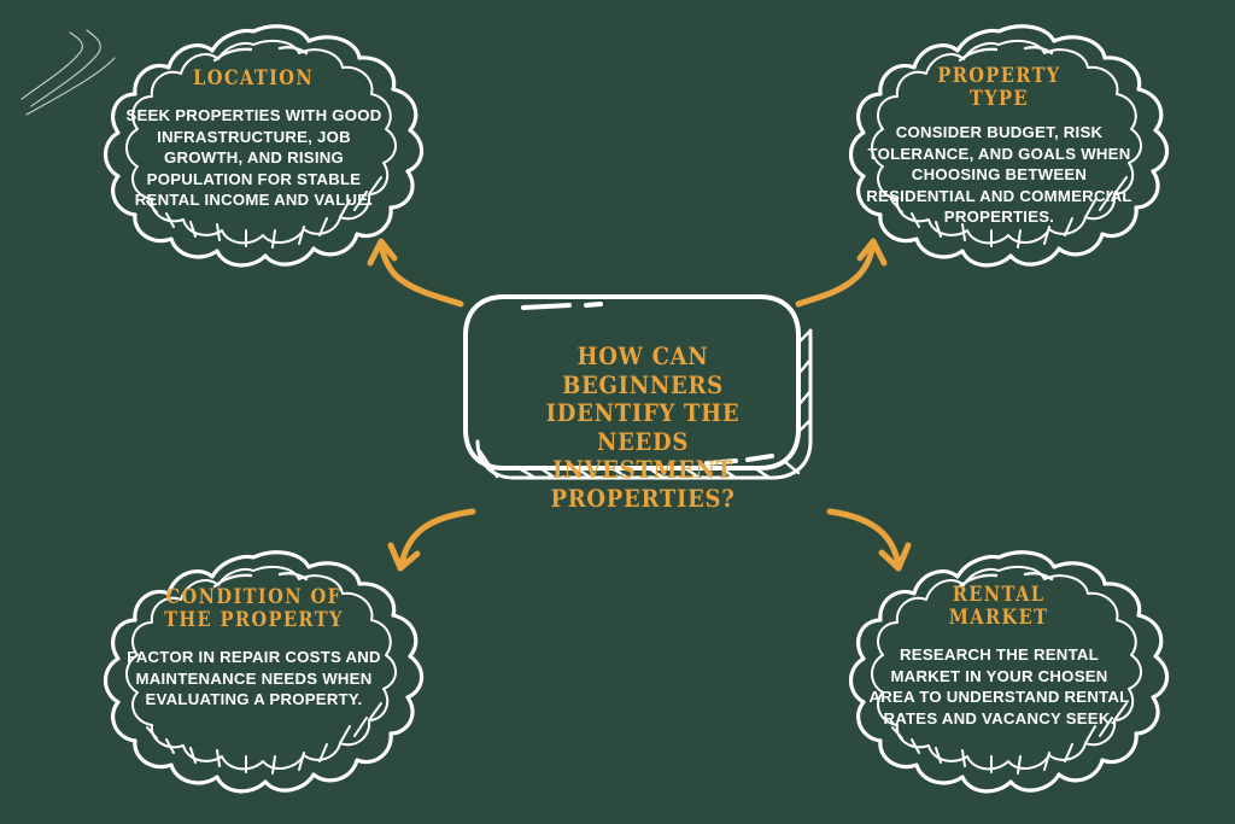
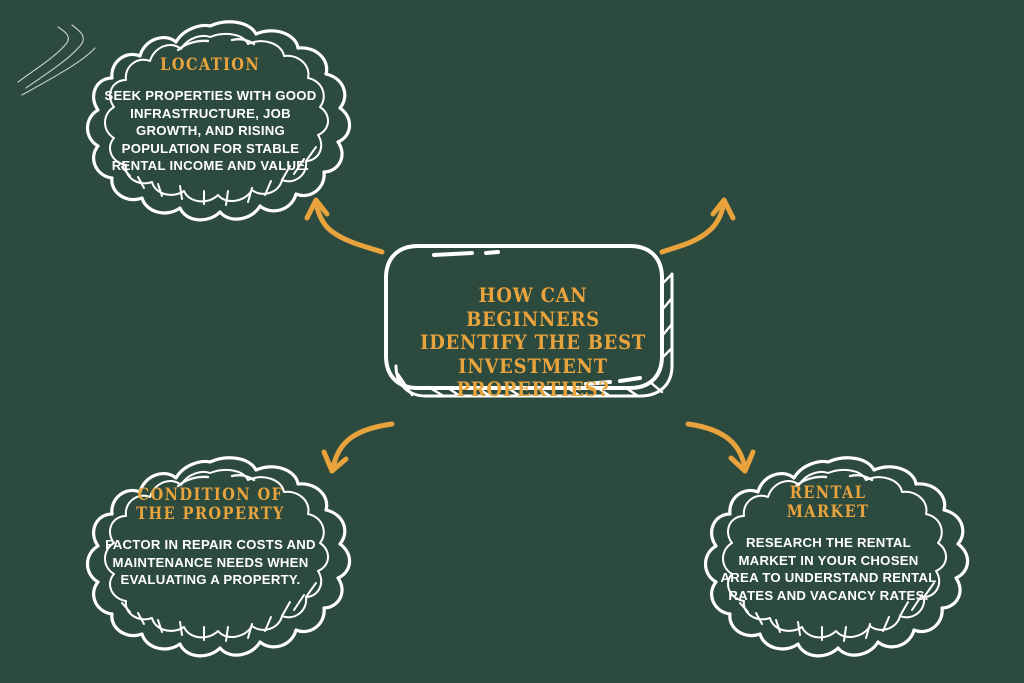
  LOCATION
  SEEK PROPERTIES WITH GOOD INFRASTRUCTURE, JOB GROWTH, AND RISING POPULATION FOR STABLE RENTAL INCOME AND VALUE.
- PROPERTY
- TYPE
- CONSIDER BUDGET, RISK TOLERANCE, AND GOALS WHEN CHOOSING BETWEEN RESIDENTIAL AND COMMERCIAL PROPERTIES.
  CONDITION OF
  THE PROPERTY
  FACTOR IN REPAIR COSTS AND MAINTENANCE NEEDS WHEN EVALUATING A PROPERTY.
  RENTAL
  MARKET
- RESEARCH THE RENTAL MARKET IN YOUR CHOSEN AREA TO UNDERSTAND RENTAL RATES AND VACANCY SEEK.
+ RESEARCH THE RENTAL MARKET IN YOUR CHOSEN AREA TO UNDERSTAND RENTAL RATES AND VACANCY RATES.
- HOW CAN BEGINNERS IDENTIFY THE NEEDS INVESTMENT PROPERTIES?
+ HOW CAN BEGINNERS IDENTIFY THE BEST INVESTMENT PROPERTIES?
